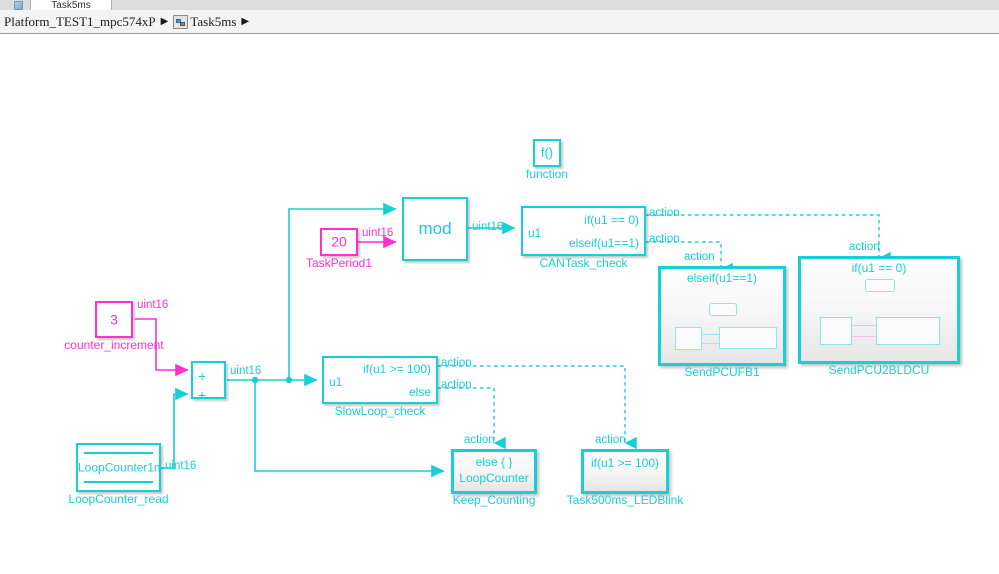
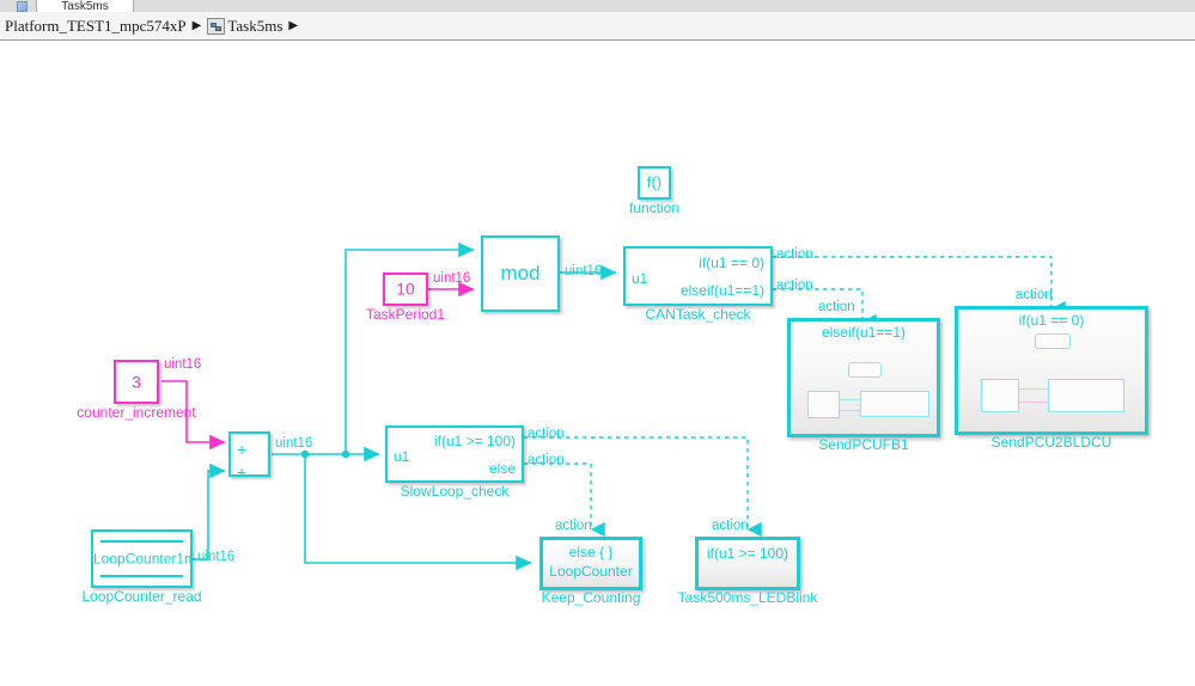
  Task5ms
  Platform_TEST1_mpc574xP
  ▶
  Task5ms
  ▶
  f()
  function
- 20
+ 10
  TaskPeriod1
  uint16
  mod
  uint16
  u1
  if(u1 == 0)
  elseif(u1==1)
  CANTask_check
  action
  action
  elseif(u1==1)
  SendPCUFB1
  action
  if(u1 == 0)
  SendPCU2BLDCU
  action
  3
  counter_increment
  uint16
  +
  +
  uint16
  LoopCounter1
  LoopCounter_read
  uint16
  u1
  if(u1 >= 100)
  else
  SlowLoop_check
  action
  action
  else { }
  LoopCounter
  Keep_Counting
  action
  if(u1 >= 100)
  Task500ms_LEDBlink
  action
